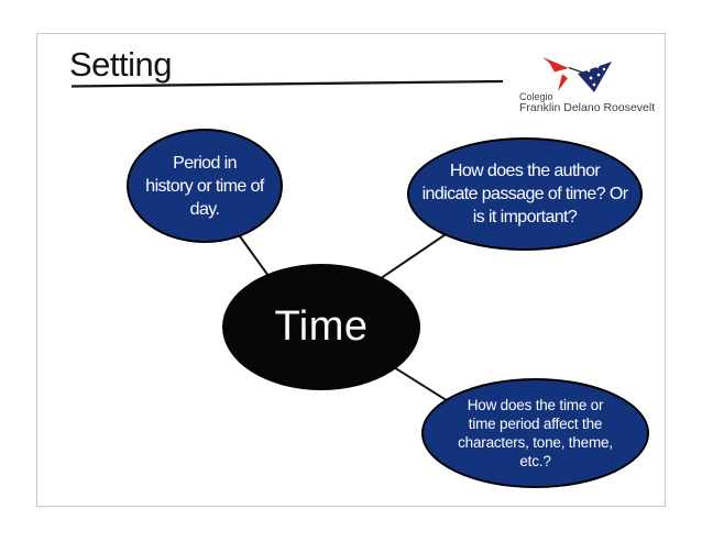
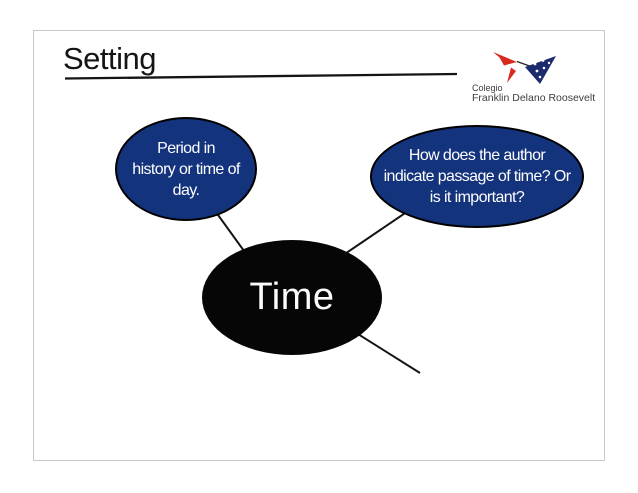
  Setting
  Colegio
  Franklin Delano Roosevelt
  Period in
  history or time of
  day.
  How does the author
  indicate passage of time? Or
  is it important?
- How does the time or
- time period affect the
- characters, tone, theme,
- etc.?
  Time
